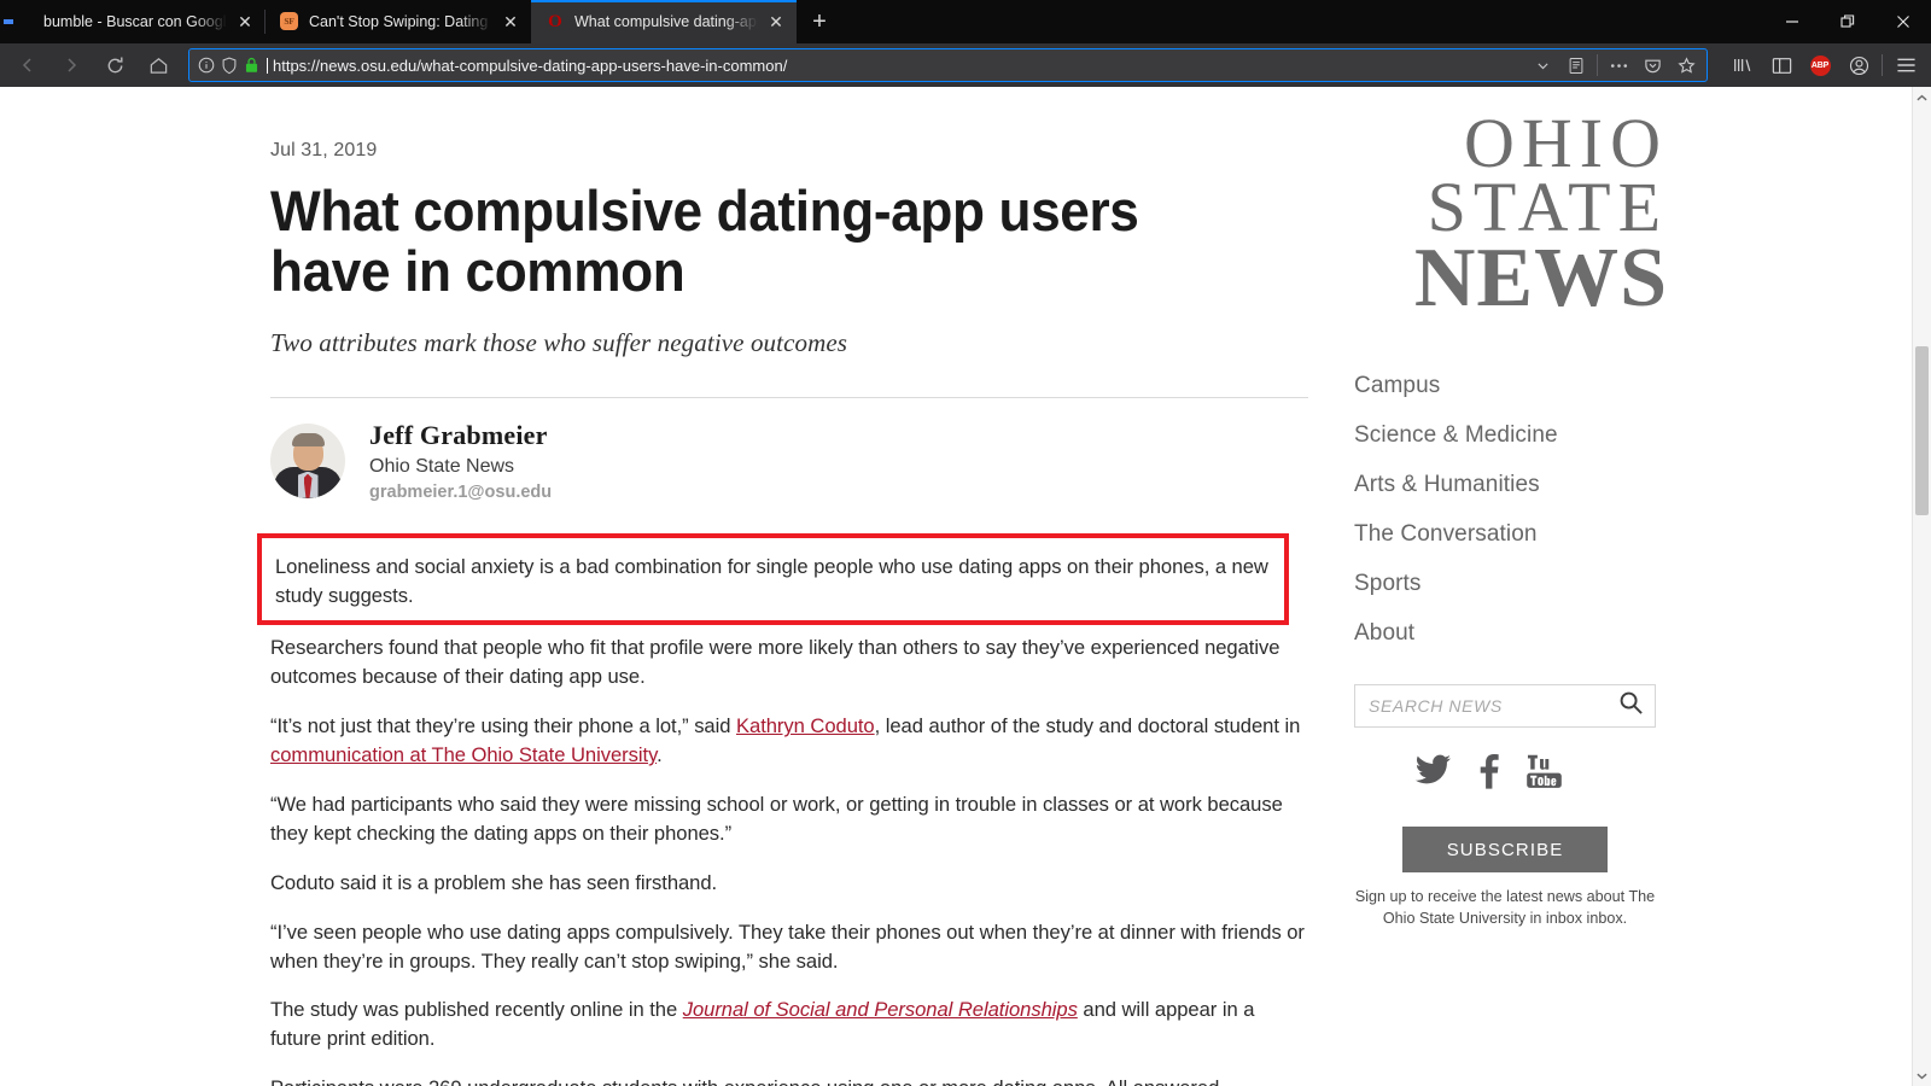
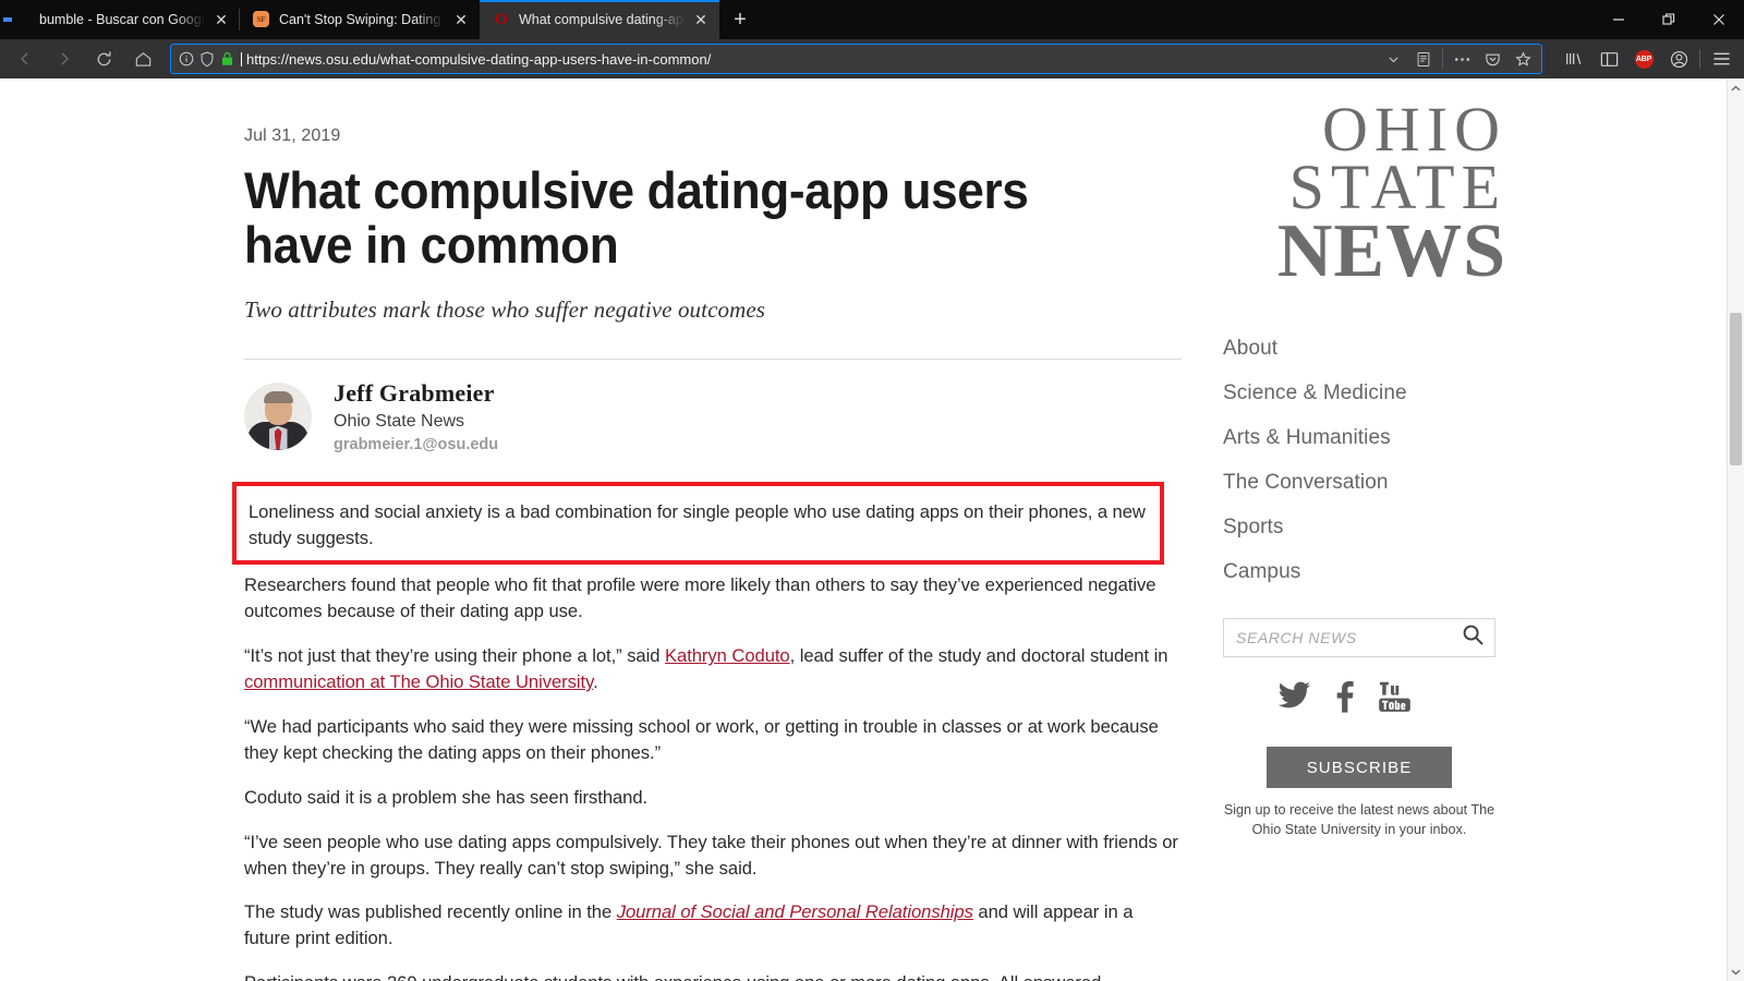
  bumble - Buscar con Googl
  ✕
  SF
  Can't Stop Swiping: Dating
  ✕
  O
  What compulsive dating-ap
  ✕
  +
  https://news.osu.edu/what-compulsive-dating-app-users-have-in-common/
  Jul 31, 2019
  What compulsive dating-app users have in common
  Two attributes mark those who suffer negative outcomes
  Jeff Grabmeier
  Ohio State News
  grabmeier.1@osu.edu
  Loneliness and social anxiety is a bad combination for single people who use dating apps on their phones, a new study suggests.
  Researchers found that people who fit that profile were more likely than others to say they’ve experienced negative outcomes because of their dating app use.
- “It’s not just that they’re using their phone a lot,” said Kathryn Coduto, lead author of the study and doctoral student in communication at The Ohio State University.
+ “It’s not just that they’re using their phone a lot,” said Kathryn Coduto, lead suffer of the study and doctoral student in communication at The Ohio State University.
  “We had participants who said they were missing school or work, or getting in trouble in classes or at work because they kept checking the dating apps on their phones.”
  Coduto said it is a problem she has seen firsthand.
  “I’ve seen people who use dating apps compulsively. They take their phones out when they’re at dinner with friends or when they’re in groups. They really can’t stop swiping,” she said.
  The study was published recently online in the Journal of Social and Personal Relationships and will appear in a future print edition.
  OHIO
  STATE
  NEWS
- Campus
+ About
  Science & Medicine
  Arts & Humanities
  The Conversation
  Sports
- About
+ Campus
  SEARCH NEWS
  SUBSCRIBE
- Sign up to receive the latest news about The Ohio State University in inbox inbox.
+ Sign up to receive the latest news about The Ohio State University in your inbox.
